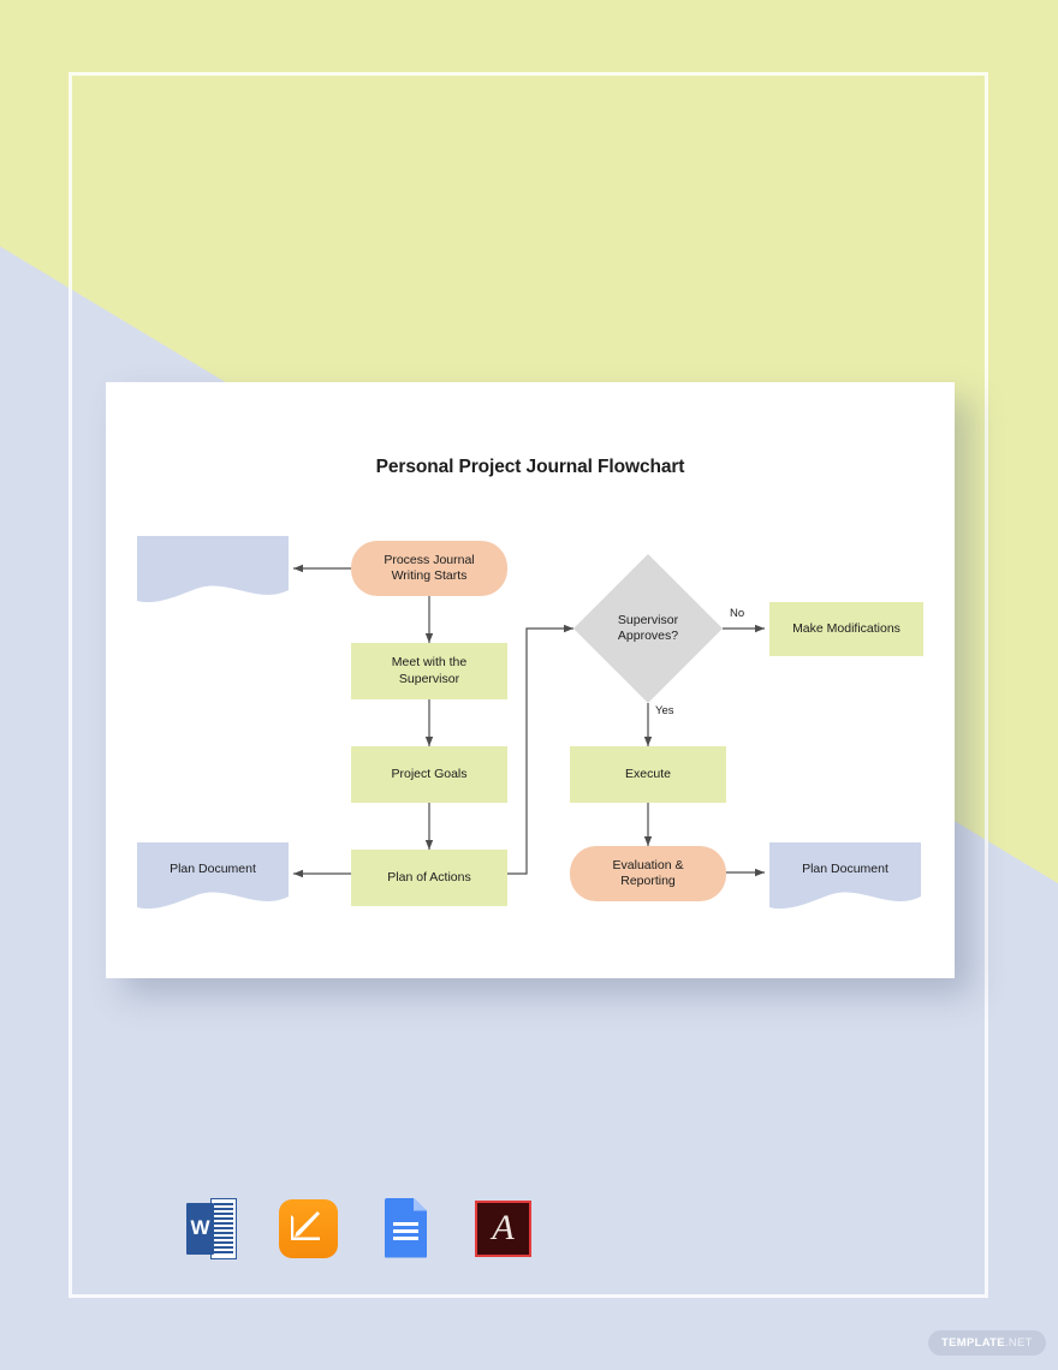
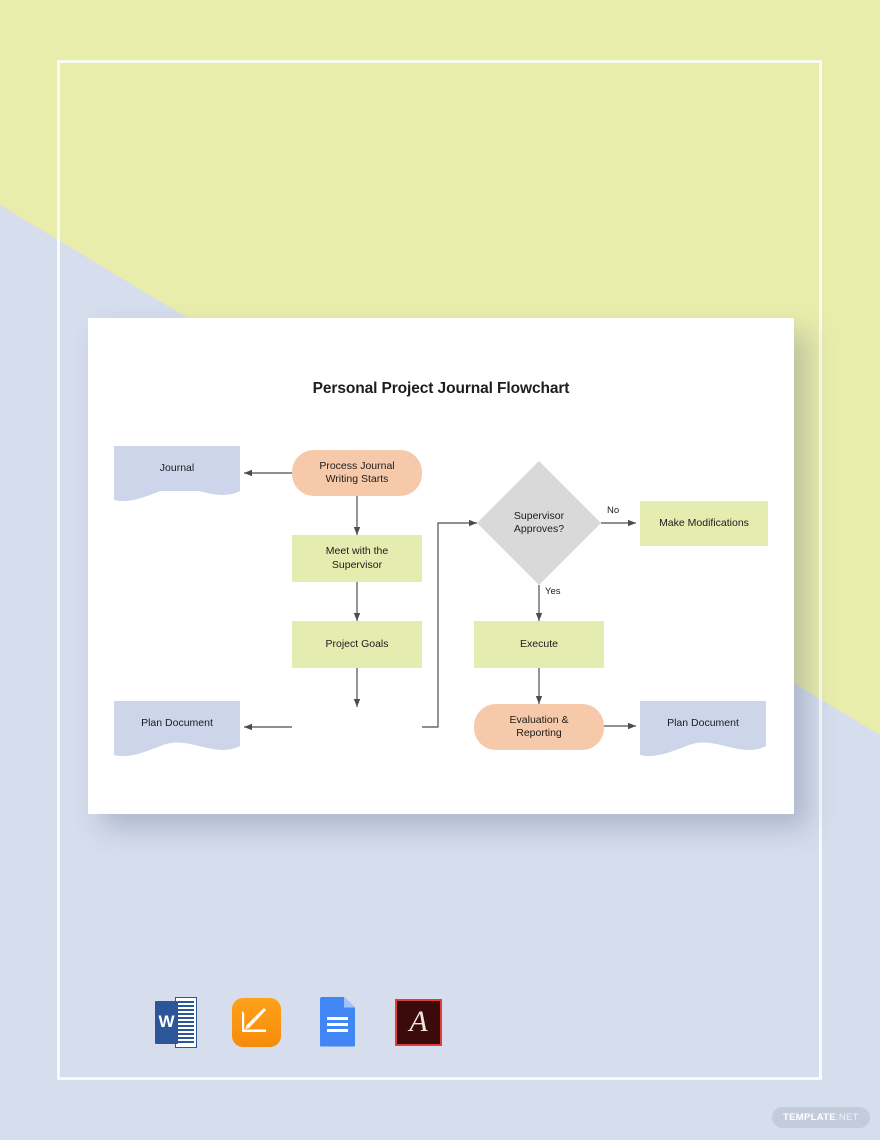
  Personal Project Journal Flowchart
+ Journal
  Process Journal
  Writing Starts
  Meet with the
  Supervisor
  Project Goals
- Plan of Actions
  Plan Document
  Supervisor
  Approves?
  Make Modifications
  Execute
  Evaluation &
  Reporting
  Plan Document
  No
  Yes
  W
  A
  TEMPLATE
  .NET
